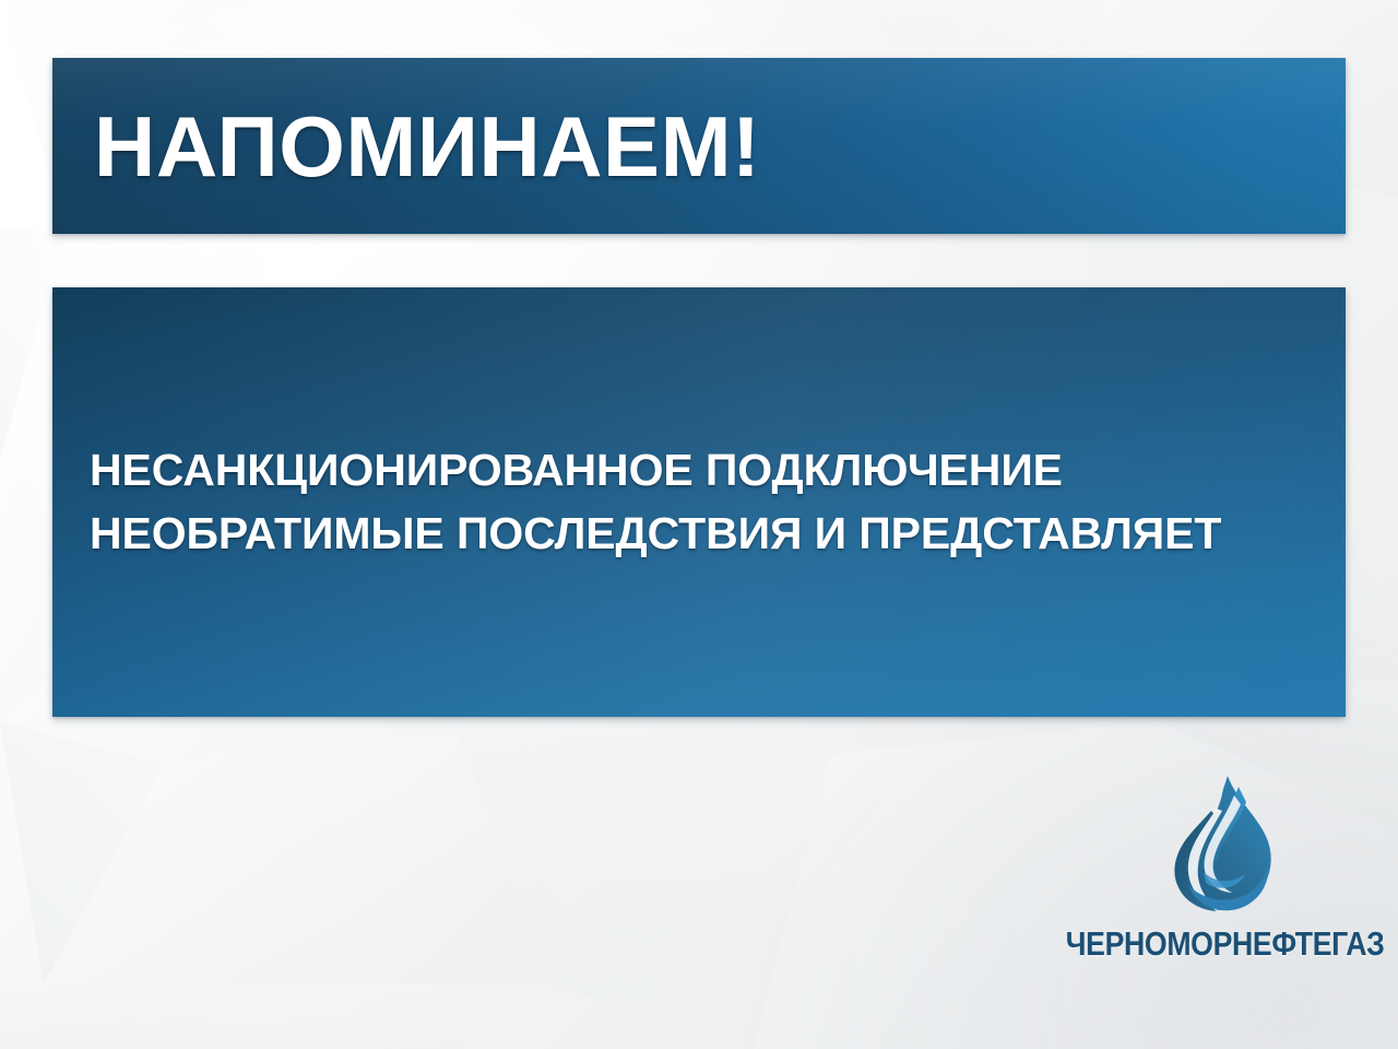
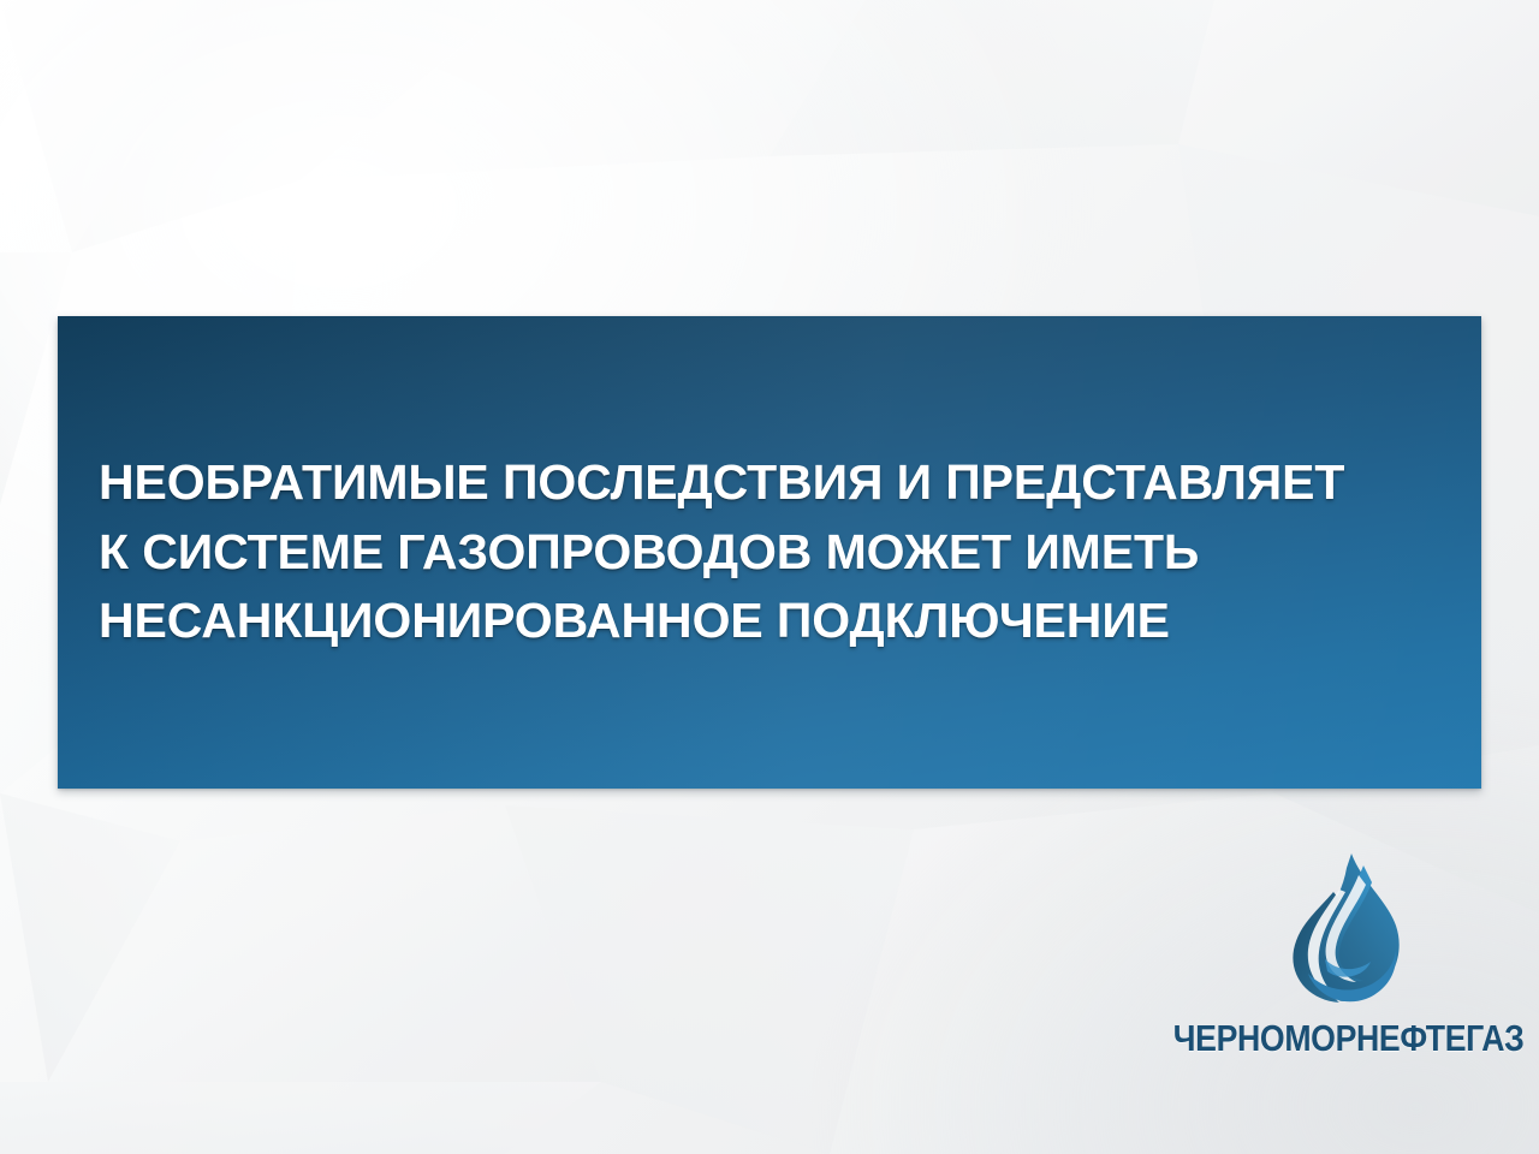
- НАПОМИНАЕМ!
- НЕСАНКЦИОНИРОВАННОЕ ПОДКЛЮЧЕНИЕ
+ НЕОБРАТИМЫЕ ПОСЛЕДСТВИЯ И ПРЕДСТАВЛЯЕТ
+ К СИСТЕМЕ ГАЗОПРОВОДОВ МОЖЕТ ИМЕТЬ
- НЕОБРАТИМЫЕ ПОСЛЕДСТВИЯ И ПРЕДСТАВЛЯЕТ
+ НЕСАНКЦИОНИРОВАННОЕ ПОДКЛЮЧЕНИЕ
  ЧЕРНОМОРНЕФТЕГАЗ
